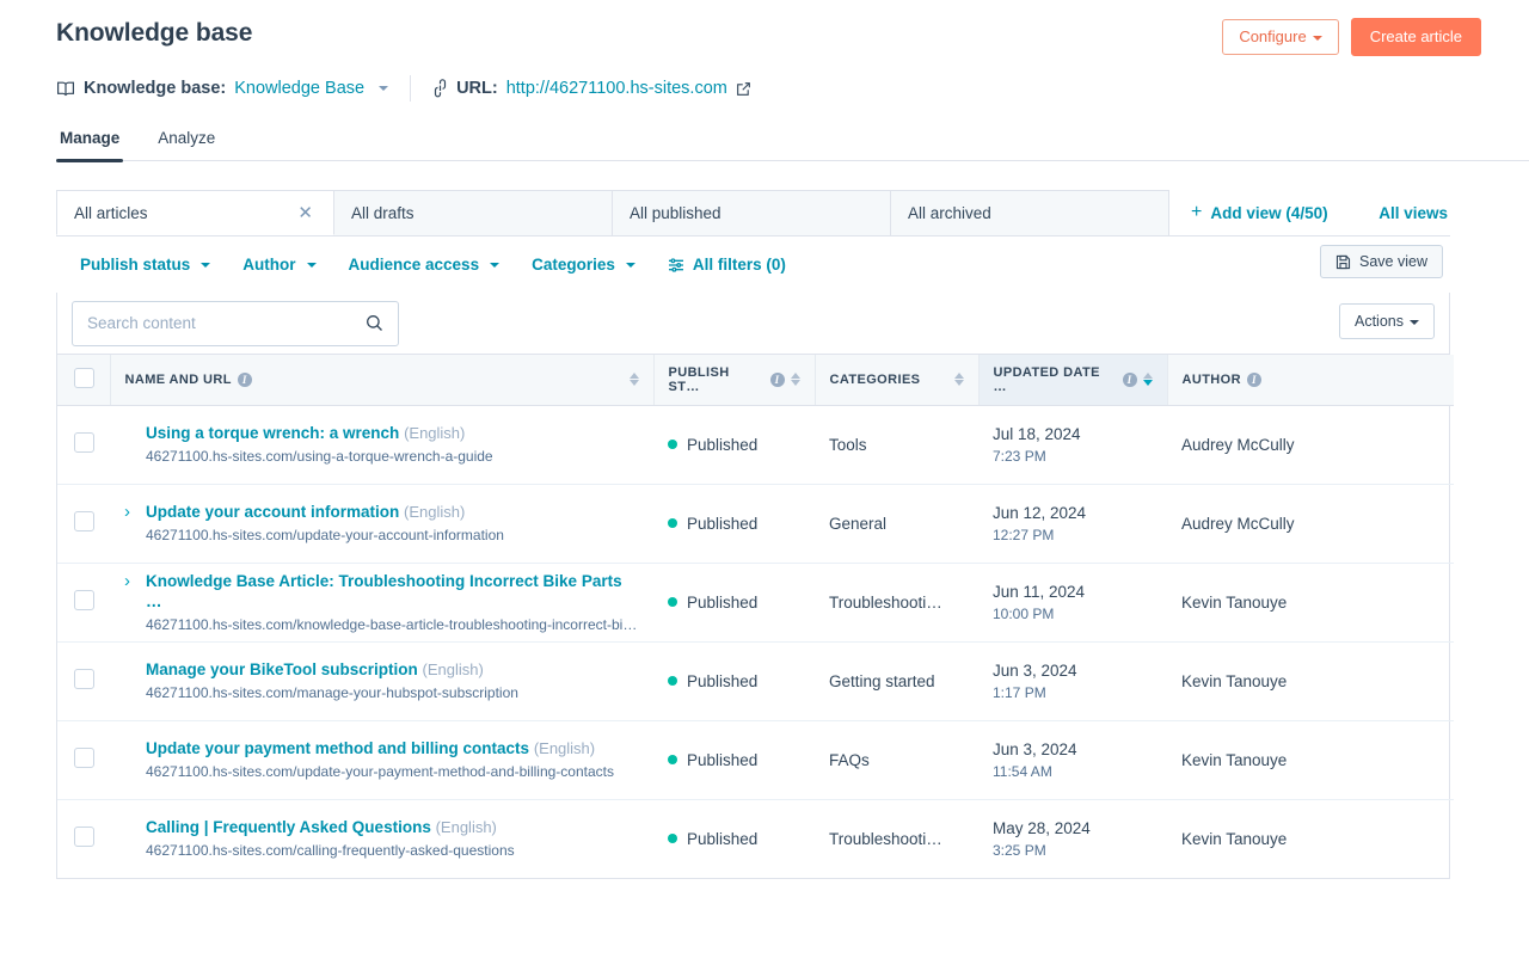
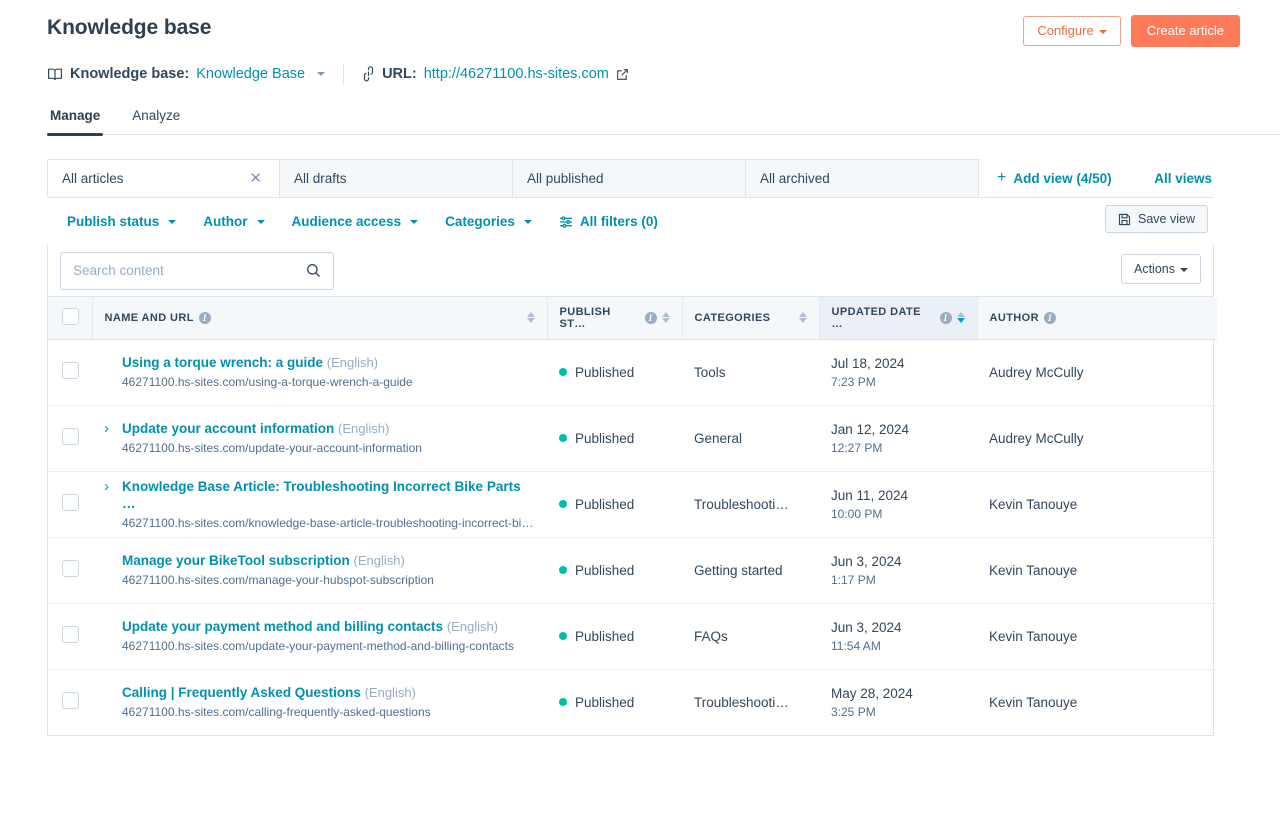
  Knowledge base
  Configure
  Create article
  Knowledge base:
  Knowledge Base
  URL:
  http://46271100.hs-sites.com
  Manage
  Analyze
  All articles
  ✕
  All drafts
  All published
  All archived
  +
  Add view (4/50)
  All views
  Publish status
  Author
  Audience access
  Categories
  All filters (0)
  Save view
  Search content
  Actions
  	NAME AND URL I	PUBLISH ST… I	CATEGORIES	UPDATED DATE … I	AUTHOR I
- 	Using a torque wrench: a wrench (English)46271100.hs-sites.com/using-a-torque-wrench-a-guide	Published	Tools	Jul 18, 20247:23 PM	Audrey McCully
+ 	Using a torque wrench: a guide (English)46271100.hs-sites.com/using-a-torque-wrench-a-guide	Published	Tools	Jul 18, 20247:23 PM	Audrey McCully
- 	› Update your account information (English)46271100.hs-sites.com/update-your-account-information	Published	General	Jun 12, 202412:27 PM	Audrey McCully
+ 	› Update your account information (English)46271100.hs-sites.com/update-your-account-information	Published	General	Jan 12, 202412:27 PM	Audrey McCully
  	› Knowledge Base Article: Troubleshooting Incorrect Bike Parts …46271100.hs-sites.com/knowledge-base-article-troubleshooting-incorrect-bike	Published	Troubleshooti…	Jun 11, 202410:00 PM	Kevin Tanouye
  	Manage your BikeTool subscription (English)46271100.hs-sites.com/manage-your-hubspot-subscription	Published	Getting started	Jun 3, 20241:17 PM	Kevin Tanouye
  	Update your payment method and billing contacts (English)46271100.hs-sites.com/update-your-payment-method-and-billing-contacts	Published	FAQs	Jun 3, 202411:54 AM	Kevin Tanouye
  	Calling | Frequently Asked Questions (English)46271100.hs-sites.com/calling-frequently-asked-questions	Published	Troubleshooti…	May 28, 20243:25 PM	Kevin Tanouye
